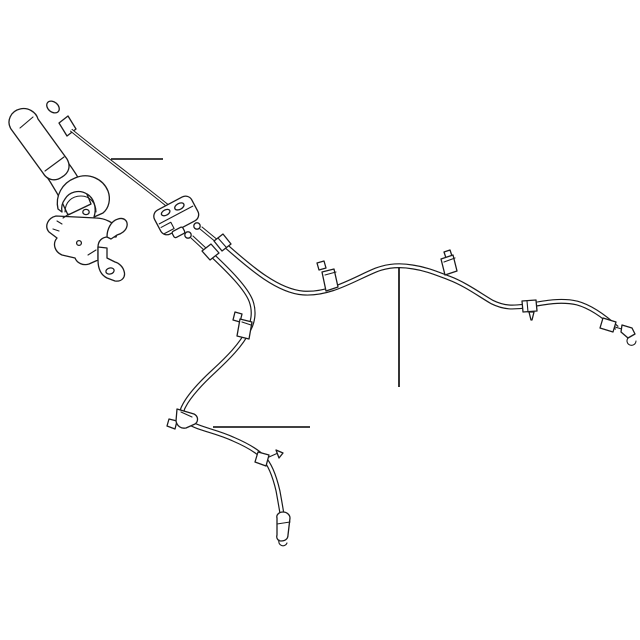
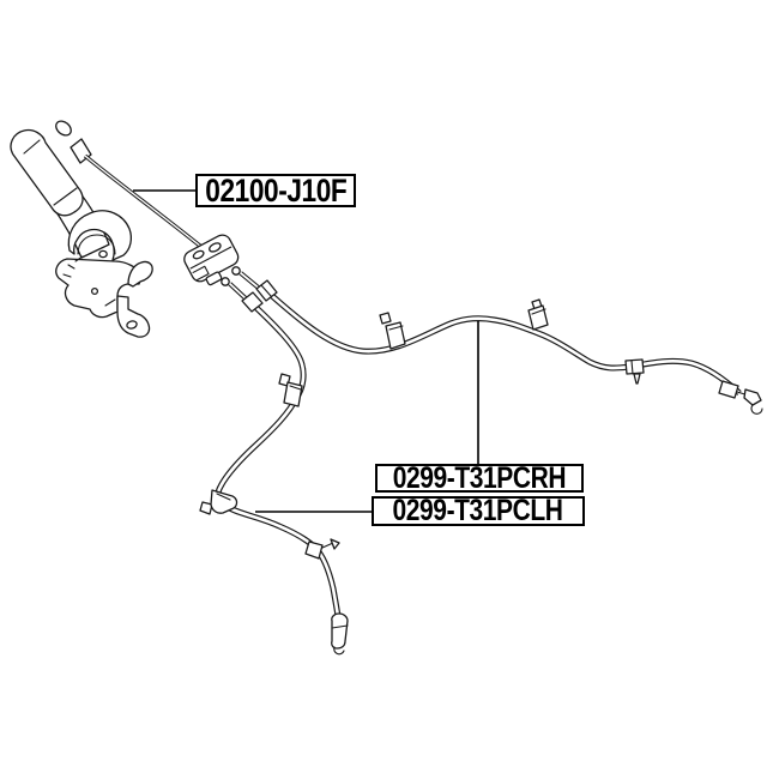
+ 02100-J10F
+ 0299-T31PCRH
+ 0299-T31PCLH
